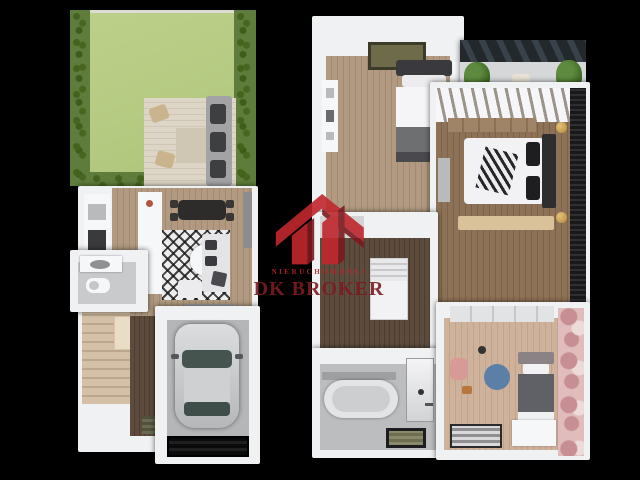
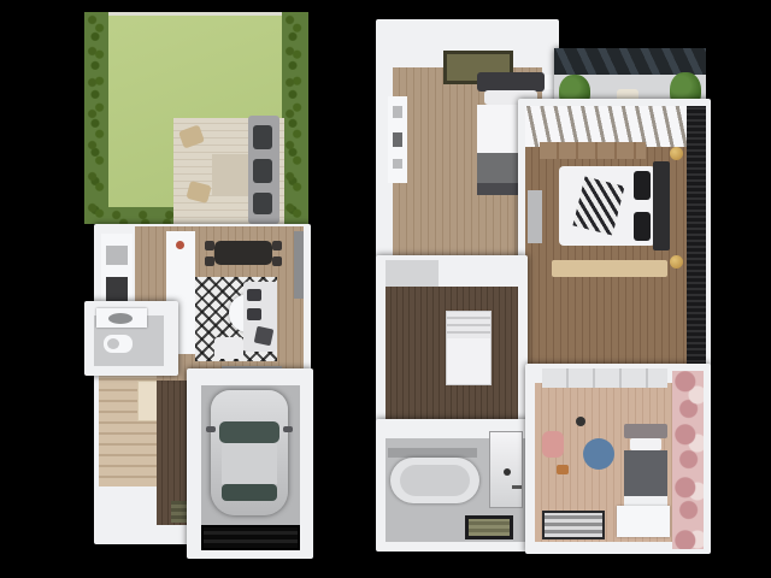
- NIERUCHOMOŚCI
- DK BROKER
